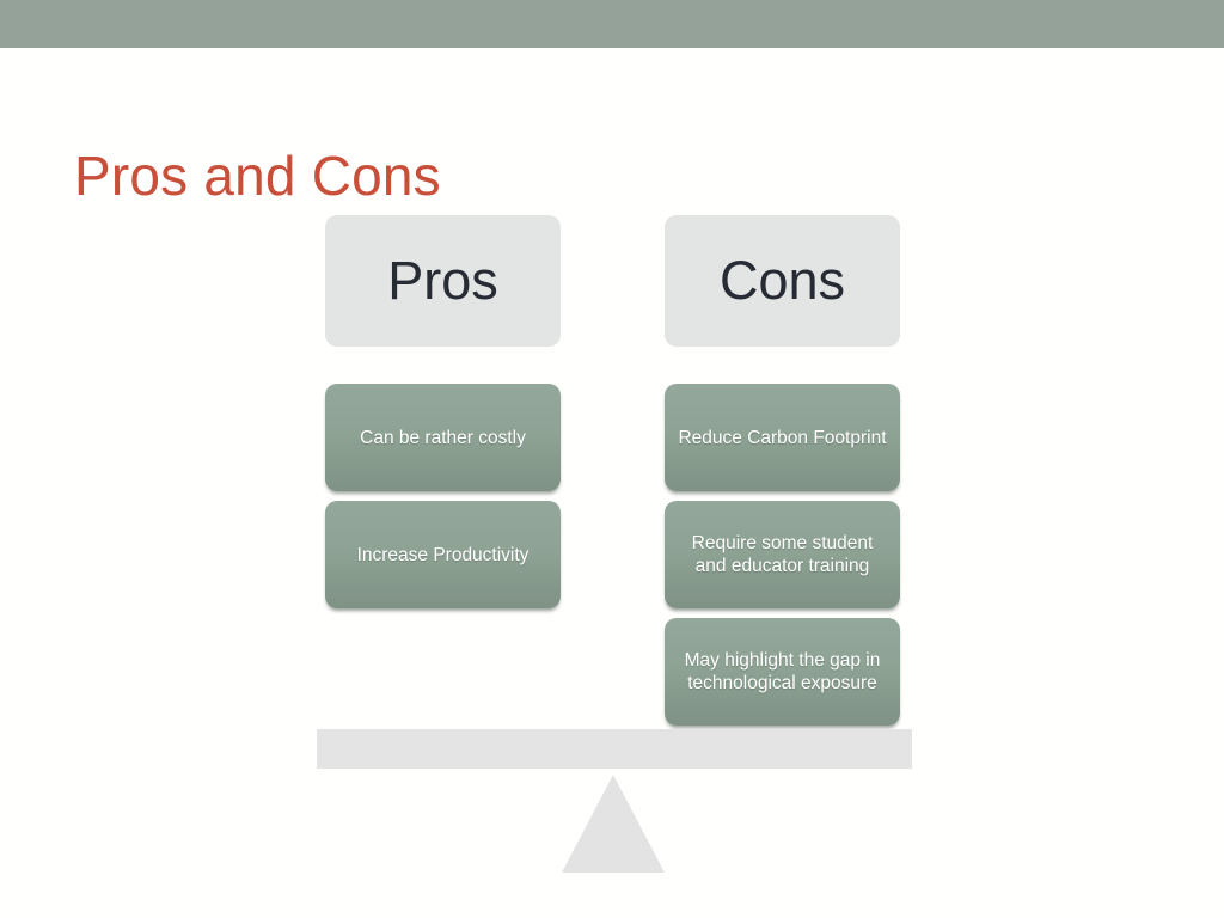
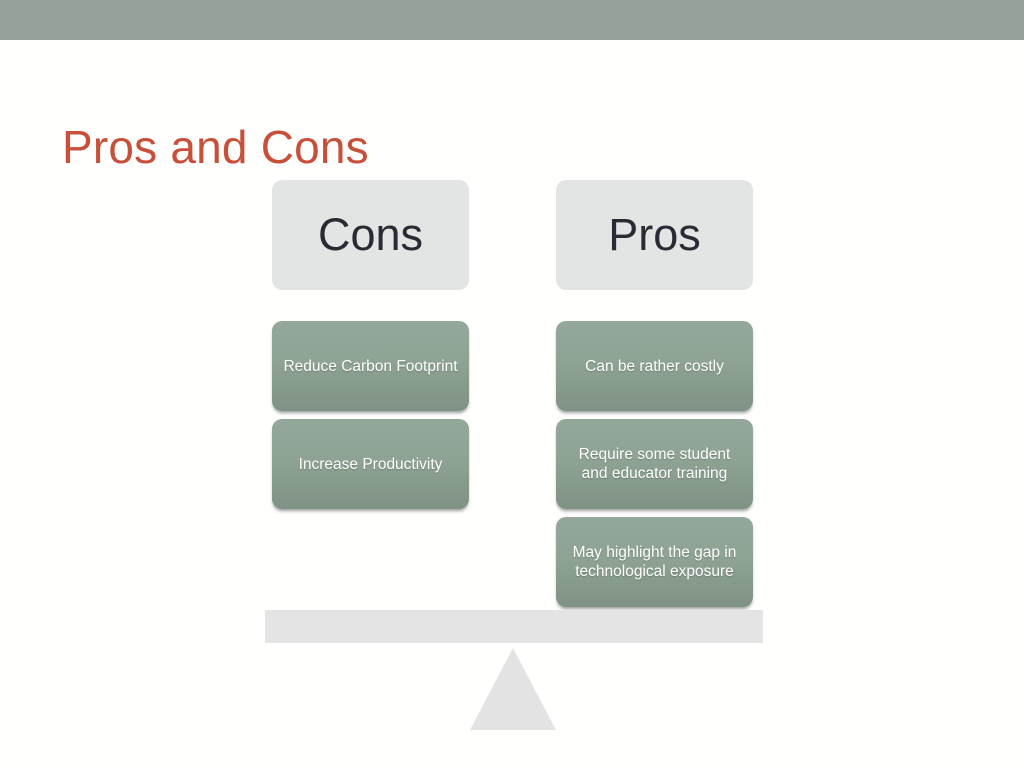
  Pros and Cons
- Pros
+ Cons
- Can be rather costly
+ Reduce Carbon Footprint
  Increase Productivity
- Cons
+ Pros
- Reduce Carbon Footprint
+ Can be rather costly
  Require some student and educator training
  May highlight the gap in technological exposure
